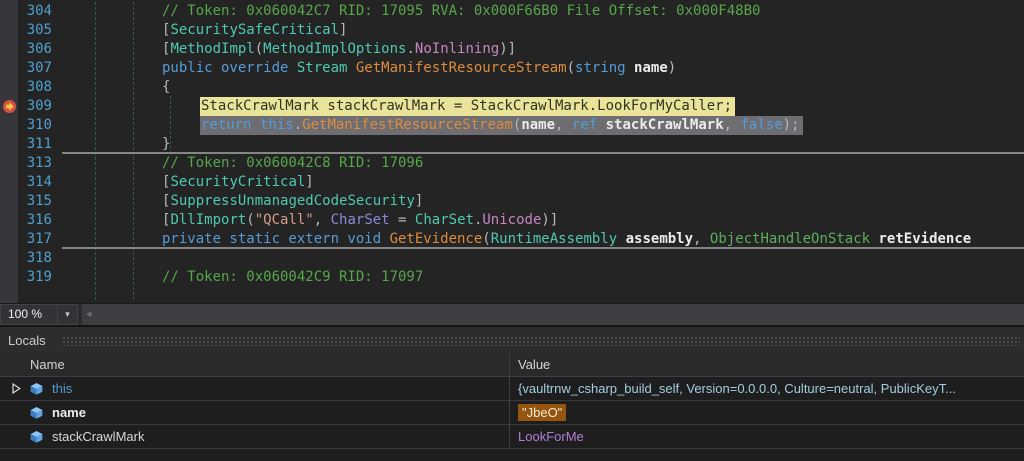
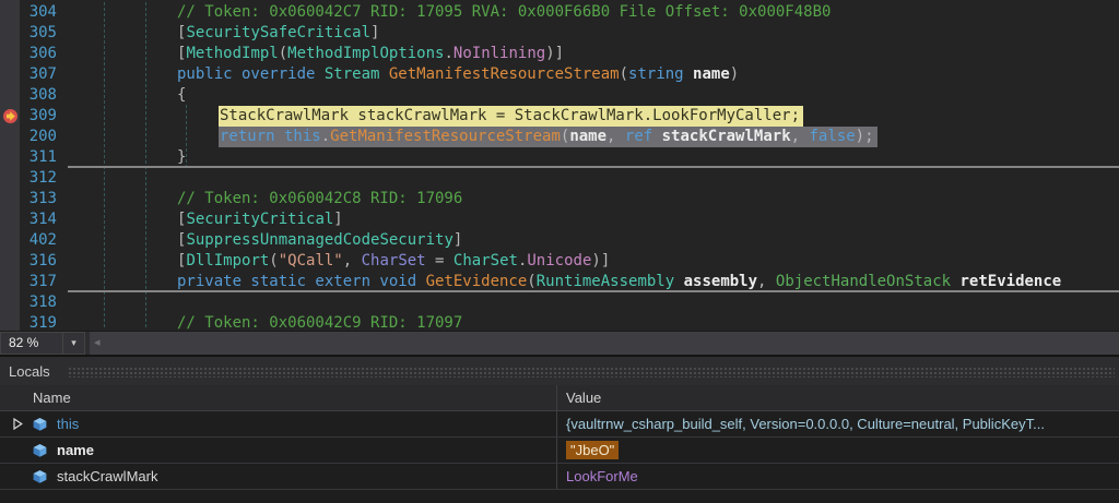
  304
  // Token: 0x060042C7 RID: 17095 RVA: 0x000F66B0 File Offset: 0x000F48B0
  305
  [SecuritySafeCritical]
  306
  [MethodImpl(MethodImplOptions.NoInlining)]
  307
  public override Stream GetManifestResourceStream(string name)
  308
  {
  309
  StackCrawlMark stackCrawlMark = StackCrawlMark.LookForMyCaller;
- 310
+ 200
  return this.GetManifestResourceStream(name, ref stackCrawlMark, false);
  311
  }
+ 312
  313
  // Token: 0x060042C8 RID: 17096
  314
  [SecurityCritical]
- 315
+ 402
  [SuppressUnmanagedCodeSecurity]
  316
  [DllImport("QCall", CharSet = CharSet.Unicode)]
  317
  private static extern void GetEvidence(RuntimeAssembly assembly, ObjectHandleOnStack retEvidence
  318
  319
  // Token: 0x060042C9 RID: 17097
- 100 %
+ 82 %
  ▾
  ◂
  Locals
  Name
  Value
  this
  {vaultrnw_csharp_build_self, Version=0.0.0.0, Culture=neutral, PublicKeyT...
  name
  "JbeO"
  stackCrawlMark
  LookForMe
